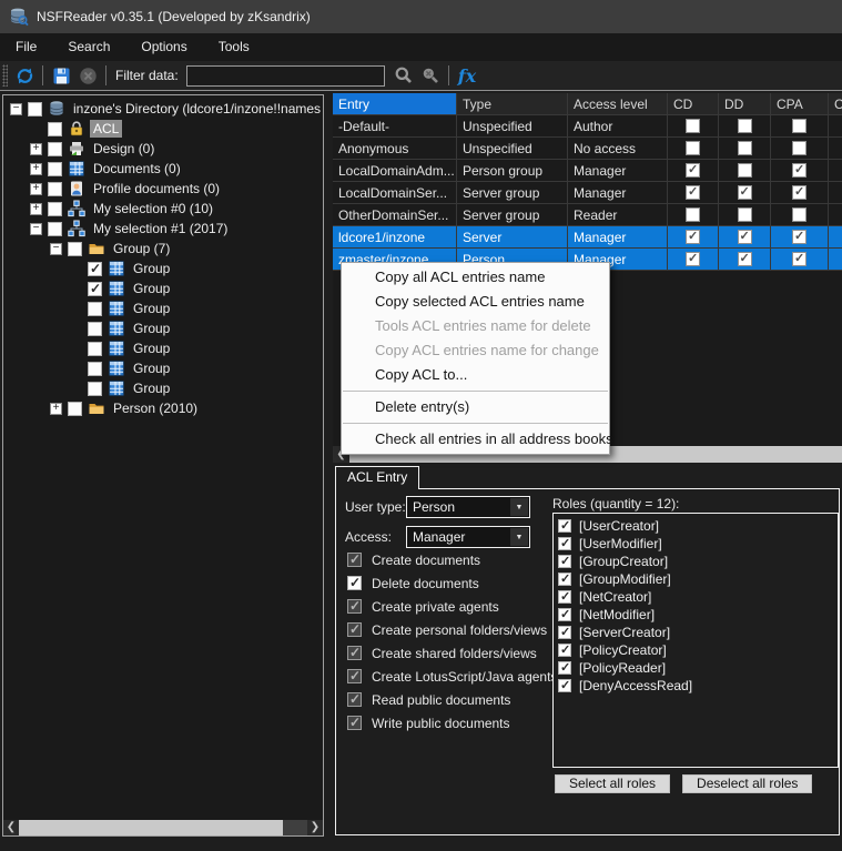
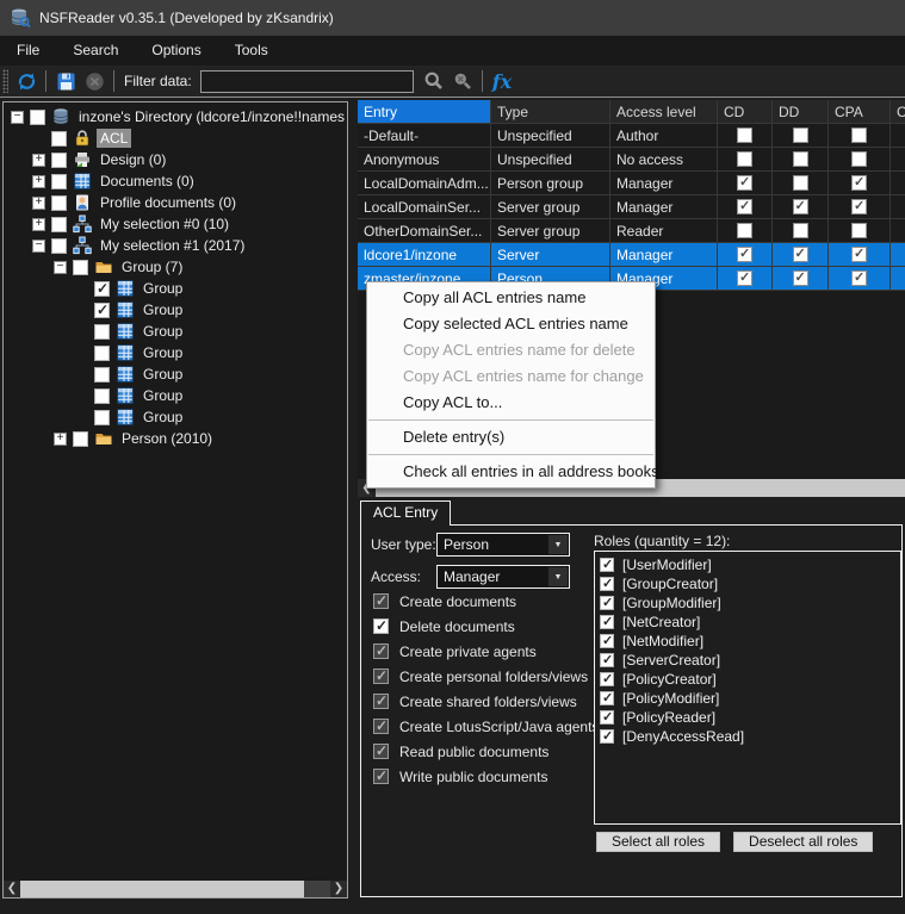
  NSFReader v0.35.1 (Developed by zKsandrix)
  File
  Search
  Options
  Tools
  Filter data:
  fx
  −
  inzone's Directory (ldcore1/inzone!!names
  ACL
  +
  Design (0)
  +
  Documents (0)
  +
  Profile documents (0)
  +
  My selection #0 (10)
  −
  My selection #1 (2017)
  −
  Group (7)
  Group
  Group
  Group
  Group
  Group
  Group
  Group
  +
  Person (2010)
  ❮
  ❯
  Entry
  Type
  Access level
  CD
  DD
  CPA
  -Default-
  Unspecified
  Author
  Anonymous
  Unspecified
  No access
  LocalDomainAdm...
  Person group
  Manager
  LocalDomainSer...
  Server group
  Manager
  OtherDomainSer...
  Server group
  Reader
  ldcore1/inzone
  Server
  Manager
  zmaster/inzone
  Person
  Manager
  Copy all ACL entries name
  Copy selected ACL entries name
- Tools ACL entries name for delete
+ Copy ACL entries name for delete
  Copy ACL entries name for change
  Copy ACL to...
  Delete entry(s)
  Check all entries in all address books
  ACL Entry
  User type:
  Person
  Access:
  Manager
  Create documents
  Delete documents
  Create private agents
  Create personal folders/views
  Create shared folders/views
  Create LotusScript/Java agent
  Read public documents
  Write public documents
  Roles (quantity = 12):
- [UserCreator]
  [UserModifier]
  [GroupCreator]
  [GroupModifier]
  [NetCreator]
  [NetModifier]
  [ServerCreator]
  [PolicyCreator]
+ [PolicyModifier]
  [PolicyReader]
  [DenyAccessRead]
  Select all roles
  Deselect all roles
